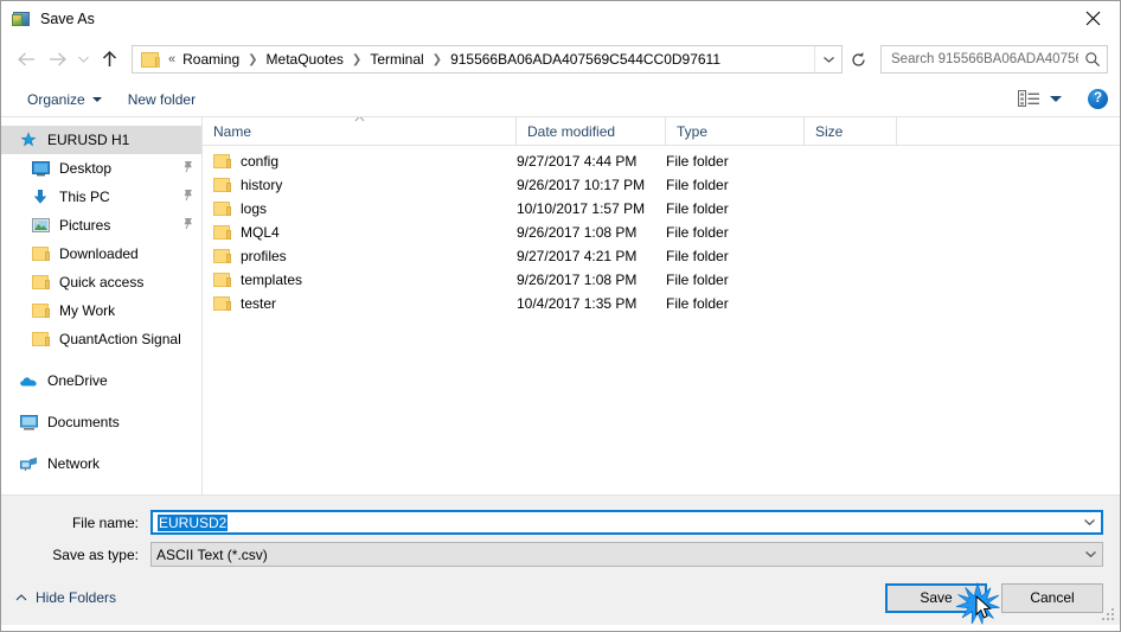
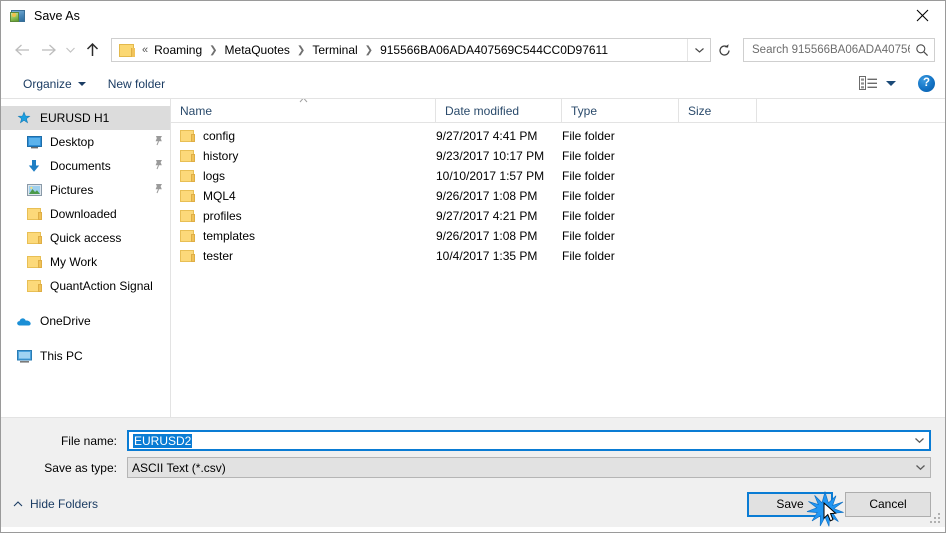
  Save As
  «
  Roaming
  ❯
  MetaQuotes
  ❯
  Terminal
  ❯
  915566BA06ADA407569C544CC0D97611
  Search 915566BA06ADA4075
  Organize
  New folder
  ?
  EURUSD H1
  Desktop
- This PC
+ Documents
  Pictures
  Downloaded
  Quick access
  My Work
  QuantAction Signal
  OneDrive
- Documents
+ This PC
- Network
  Name
  Date modified
  Type
  Size
  config
- 9/27/2017 4:44 PM
+ 9/27/2017 4:41 PM
  File folder
  history
- 9/26/2017 10:17 PM
+ 9/23/2017 10:17 PM
  File folder
  logs
  10/10/2017 1:57 PM
  File folder
  MQL4
  9/26/2017 1:08 PM
  File folder
  profiles
  9/27/2017 4:21 PM
  File folder
  templates
  9/26/2017 1:08 PM
  File folder
  tester
  10/4/2017 1:35 PM
  File folder
  File name:
  EURUSD2
  Save as type:
  ASCII Text (*.csv)
  Hide Folders
  Save
  Cancel
